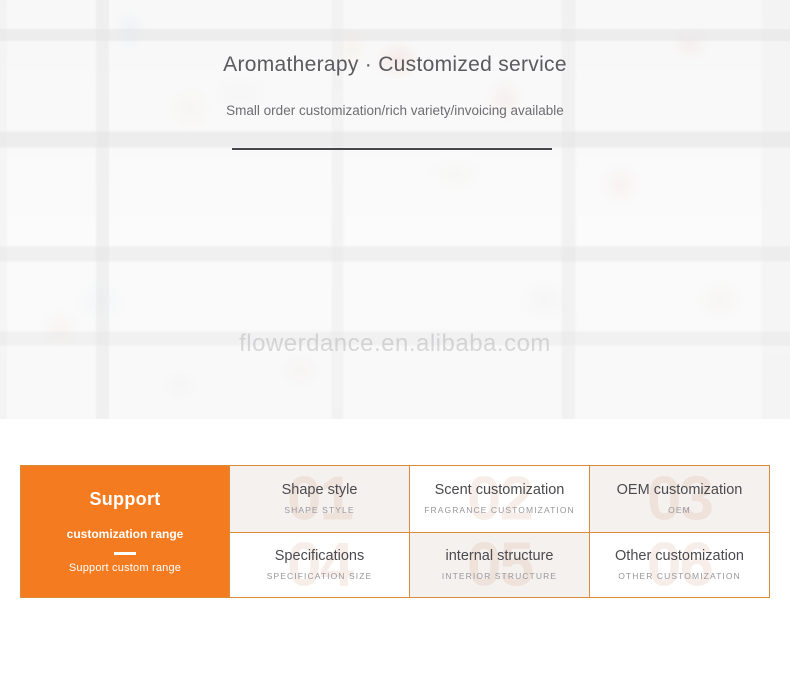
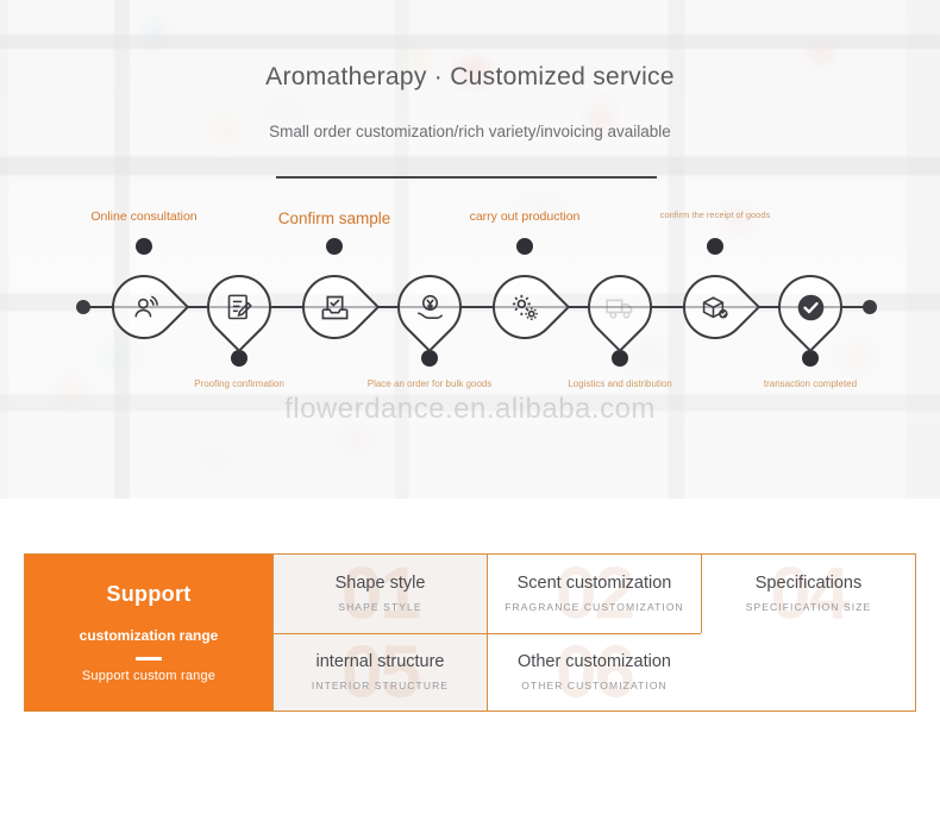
  Aromatherapy · Customized service
  Small order customization/rich variety/invoicing available
+ Online consultation
+ Proofing confirmation
+ Confirm sample
+ Place an order for bulk goods
+ carry out production
+ Logistics and distribution
+ confirm the receipt of goods
+ transaction completed
  flowerdance.en.alibaba.com
  Support
  customization range
  Support custom range
  01
  Shape style
  SHAPE STYLE
  02
  Scent customization
  FRAGRANCE CUSTOMIZATION
- 03
- OEM customization
- OEM
  04
  Specifications
  SPECIFICATION SIZE
  05
  internal structure
  INTERIOR STRUCTURE
  06
  Other customization
  OTHER CUSTOMIZATION
